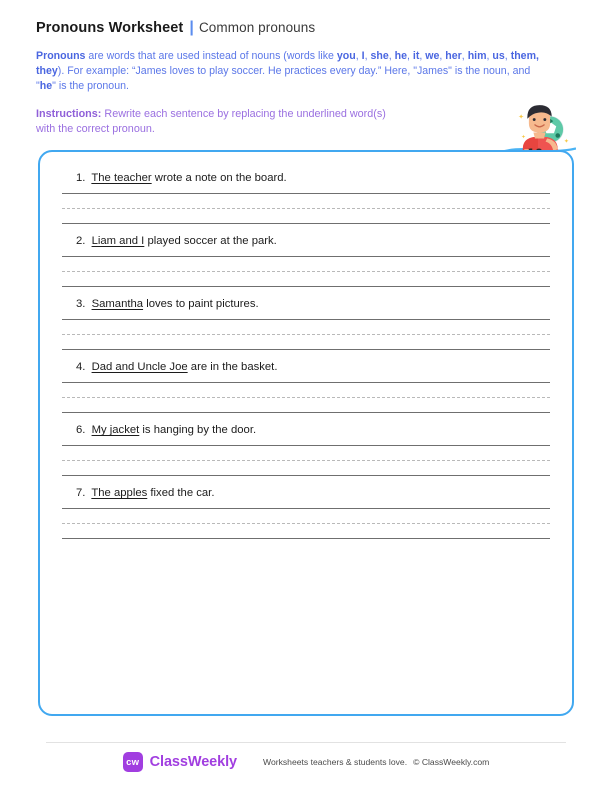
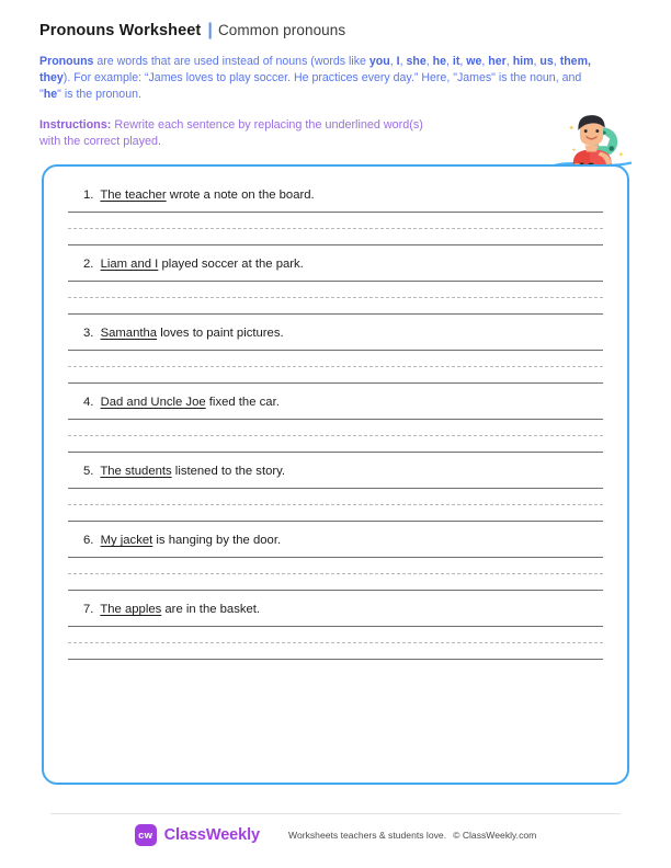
  Pronouns Worksheet
  |
  Common pronouns
  Pronouns are words that are used instead of nouns (words like you, I, she, he, it, we, her, him, us, them, they). For example: “James loves to play soccer. He practices every day.” Here, "James" is the noun, and "he" is the pronoun.
- Instructions: Rewrite each sentence by replacing the underlined word(s) with the correct pronoun.
+ Instructions: Rewrite each sentence by replacing the underlined word(s) with the correct played.
  ✦
  1. The teacher wrote a note on the board.
  2. Liam and I played soccer at the park.
  3. Samantha loves to paint pictures.
- 4. Dad and Uncle Joe are in the basket.
+ 4. Dad and Uncle Joe fixed the car.
+ 5. The students listened to the story.
  6. My jacket is hanging by the door.
- 7. The apples fixed the car.
+ 7. The apples are in the basket.
  cw
  ClassWeekly
  Worksheets teachers & students love.
  © ClassWeekly.com
